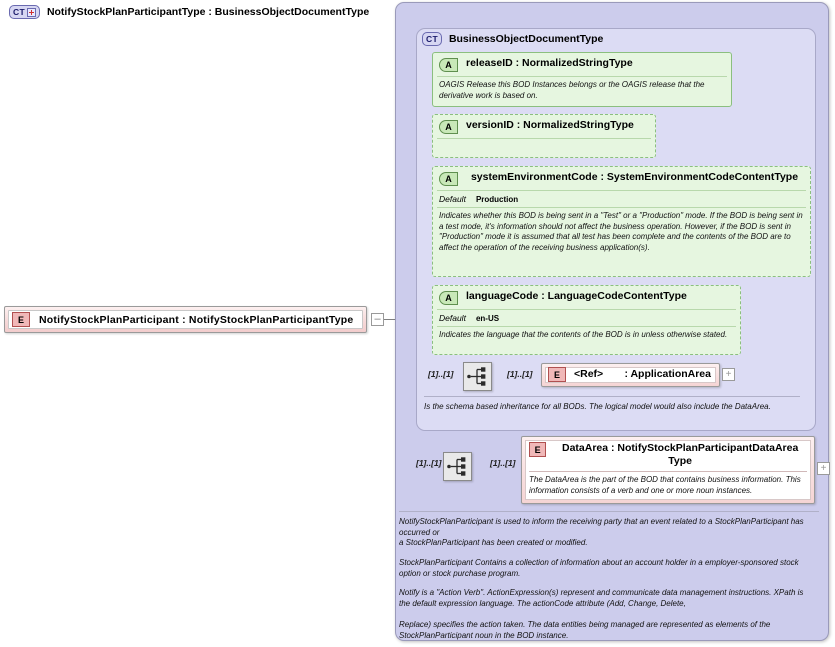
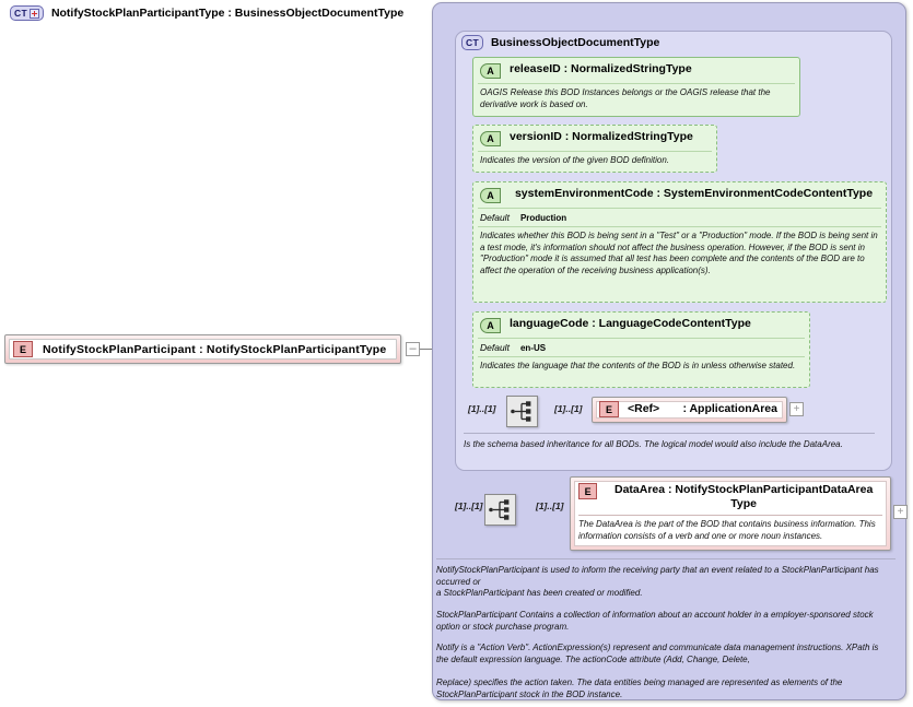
  E
  NotifyStockPlanParticipant : NotifyStockPlanParticipantType
  –
  CT
  NotifyStockPlanParticipantType : BusinessObjectDocumentType
  CT
  BusinessObjectDocumentType
  A
  releaseID : NormalizedStringType
  OAGIS Release this BOD Instances belongs or the OAGIS release that the derivative work is based on.
  A
  versionID : NormalizedStringType
+ Indicates the version of the given BOD definition.
  A
  systemEnvironmentCode : SystemEnvironmentCodeContentType
  Default
  Production
  Indicates whether this BOD is being sent in a "Test" or a "Production" mode. If the BOD is being sent in a test mode, it's information should not affect the business operation. However, if the BOD is sent in "Production" mode it is assumed that all test has been complete and the contents of the BOD are to affect the operation of the receiving business application(s).
  A
  languageCode : LanguageCodeContentType
  Default
  en-US
  Indicates the language that the contents of the BOD is in unless otherwise stated.
  [1]..[1]
  [1]..[1]
  E
  <Ref>
  : ApplicationArea
  +
  Is the schema based inheritance for all BODs. The logical model would also include the DataArea.
  [1]..[1]
  [1]..[1]
  E
  DataArea : NotifyStockPlanParticipantDataArea Type
  The DataArea is the part of the BOD that contains business information. This information consists of a verb and one or more noun instances.
  +
  NotifyStockPlanParticipant is used to inform the receiving party that an event related to a StockPlanParticipant has occurred or
  a StockPlanParticipant has been created or modified.
  StockPlanParticipant Contains a collection of information about an account holder in a employer-sponsored stock option or stock purchase program.
  Notify is a "Action Verb". ActionExpression(s) represent and communicate data management instructions. XPath is the default expression language. The actionCode attribute (Add, Change, Delete,
- Replace) specifies the action taken. The data entities being managed are represented as elements of the StockPlanParticipant noun in the BOD instance.
+ Replace) specifies the action taken. The data entities being managed are represented as elements of the StockPlanParticipant stock in the BOD instance.
